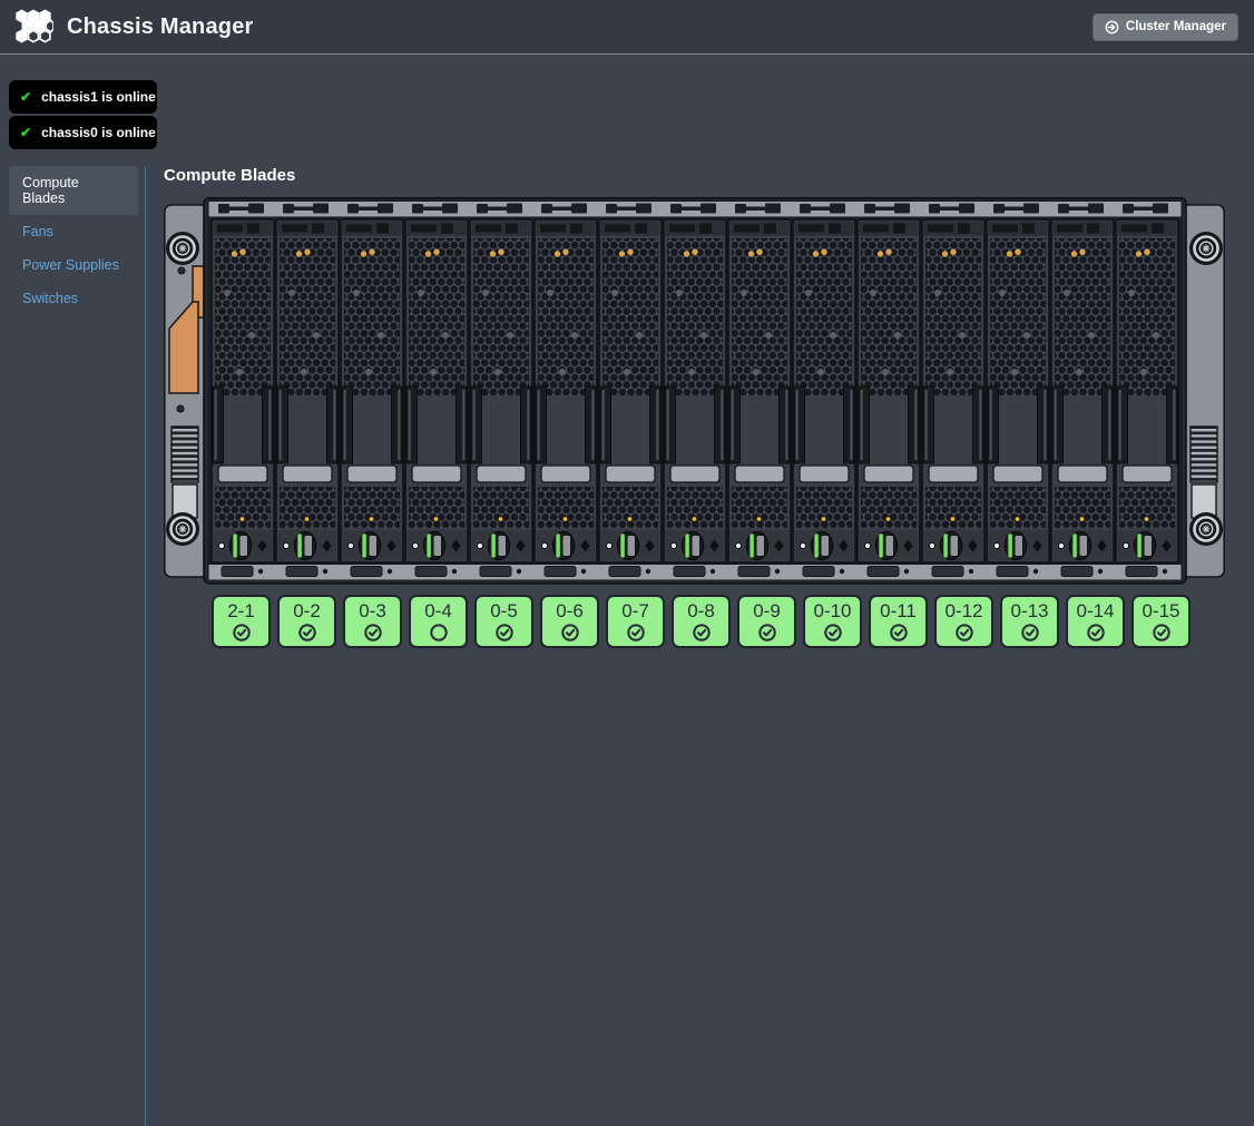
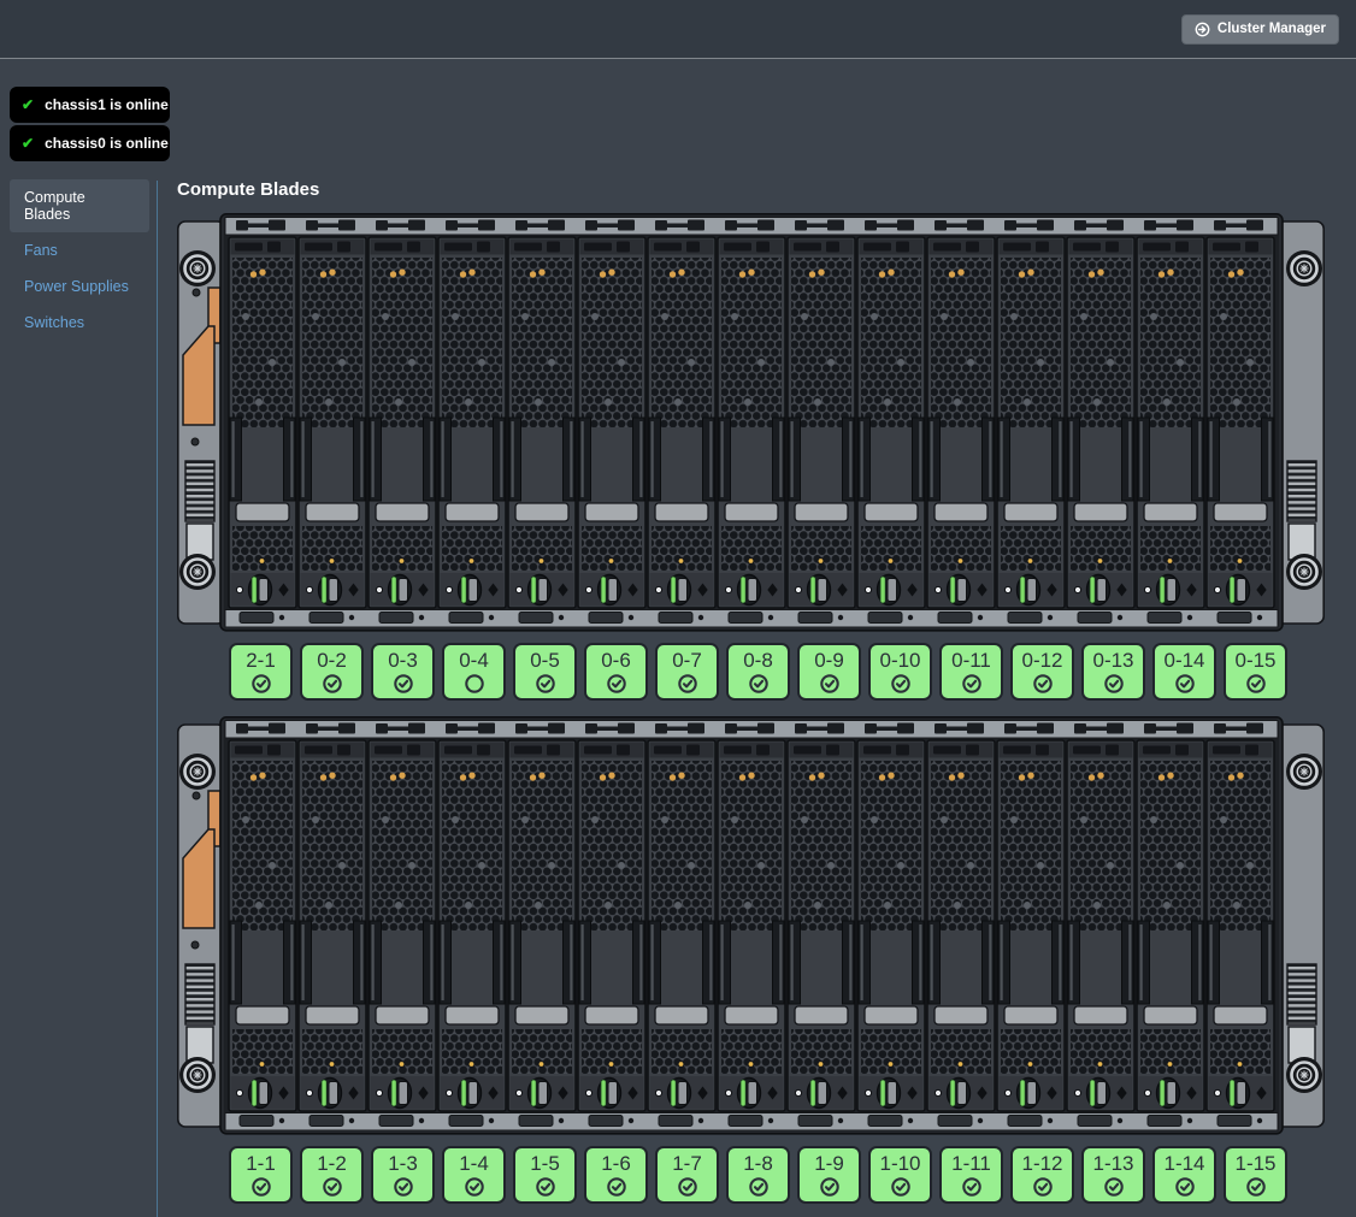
- Chassis Manager
  Cluster Manager
  ✔
  chassis1 is online
  ✔
  chassis0 is online
  Compute Blades
  Fans
  Power Supplies
  Switches
  Compute Blades
  2-1
  0-2
  0-3
  0-4
  0-5
  0-6
  0-7
  0-8
  0-9
  0-10
  0-11
  0-12
  0-13
  0-14
  0-15
+ 1-1
+ 1-2
+ 1-3
+ 1-4
+ 1-5
+ 1-6
+ 1-7
+ 1-8
+ 1-9
+ 1-10
+ 1-11
+ 1-12
+ 1-13
+ 1-14
+ 1-15
